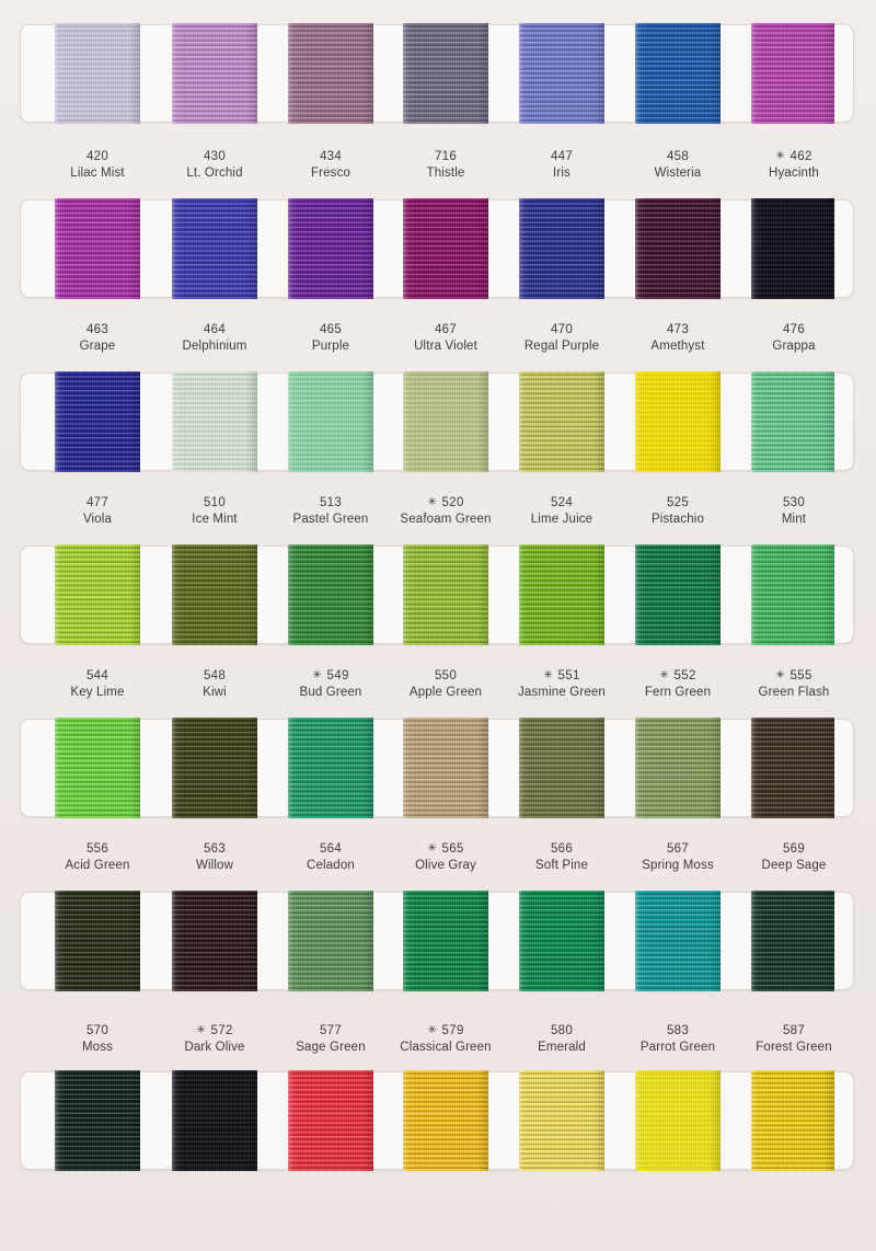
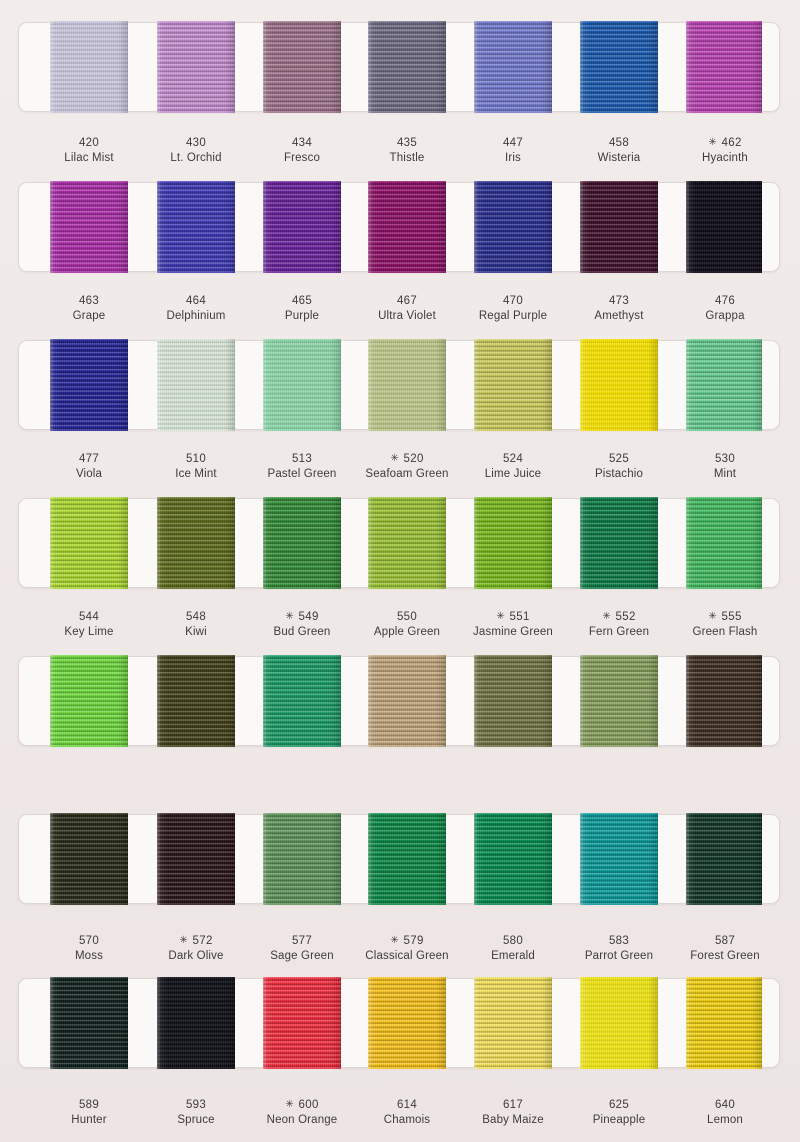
  420
  Lilac Mist
  430
  Lt. Orchid
  434
  Fresco
- 716
+ 435
  Thistle
  447
  Iris
  458
  Wisteria
  ✳ 462
  Hyacinth
  463
  Grape
  464
  Delphinium
  465
  Purple
  467
  Ultra Violet
  470
  Regal Purple
  473
  Amethyst
  476
  Grappa
  477
  Viola
  510
  Ice Mint
  513
  Pastel Green
  ✳ 520
  Seafoam Green
  524
  Lime Juice
  525
  Pistachio
  530
  Mint
  544
  Key Lime
  548
  Kiwi
  ✳ 549
  Bud Green
  550
  Apple Green
  ✳ 551
  Jasmine Green
  ✳ 552
  Fern Green
  ✳ 555
  Green Flash
- 556
- Acid Green
- 563
- Willow
- 564
- Celadon
- ✳ 565
- Olive Gray
- 566
- Soft Pine
- 567
- Spring Moss
- 569
- Deep Sage
  570
  Moss
  ✳ 572
  Dark Olive
  577
  Sage Green
  ✳ 579
  Classical Green
  580
  Emerald
  583
  Parrot Green
  587
  Forest Green
+ 589
+ Hunter
+ 593
+ Spruce
+ ✳ 600
+ Neon Orange
+ 614
+ Chamois
+ 617
+ Baby Maize
+ 625
+ Pineapple
+ 640
+ Lemon
